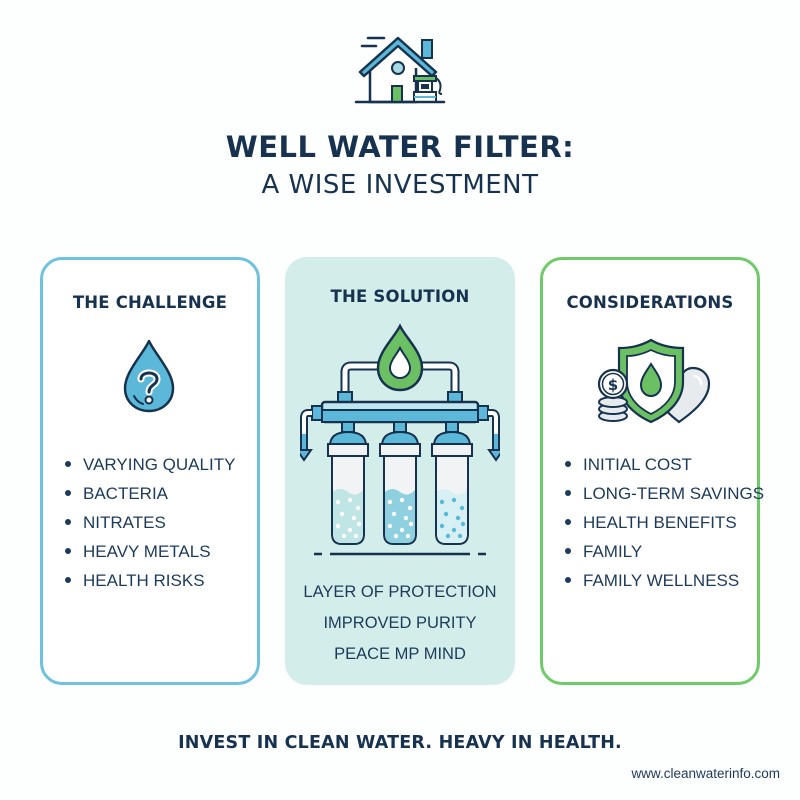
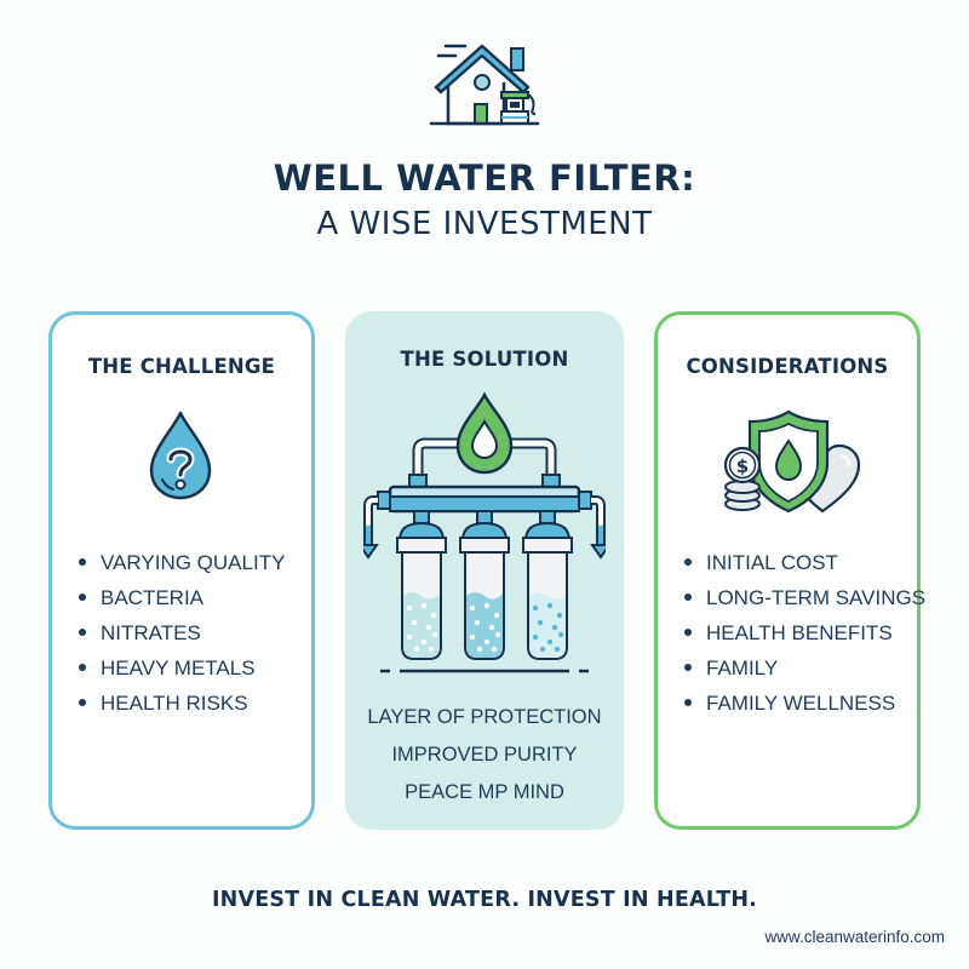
  WELL WATER FILTER:
  A WISE INVESTMENT
  THE CHALLENGE
  VARYING QUALITY
  BACTERIA
  NITRATES
  HEAVY METALS
  HEALTH RISKS
  THE SOLUTION
  LAYER OF PROTECTION
  IMPROVED PURITY
  PEACE MP MIND
  CONSIDERATIONS
  $
  INITIAL COST
  LONG-TERM SAVINGS
  HEALTH BENEFITS
  FAMILY
  FAMILY WELLNESS
- INVEST IN CLEAN WATER. HEAVY IN HEALTH.
+ INVEST IN CLEAN WATER. INVEST IN HEALTH.
  www.cleanwaterinfo.com
